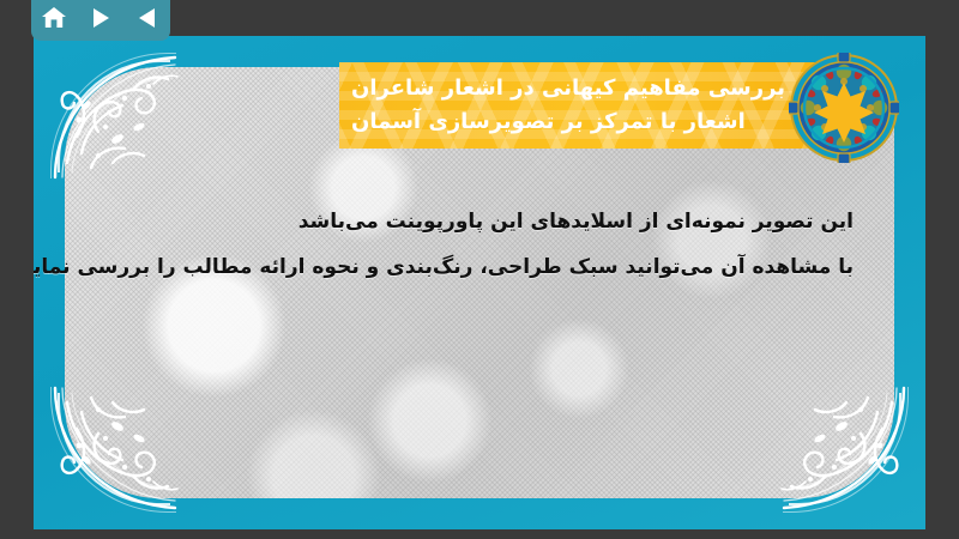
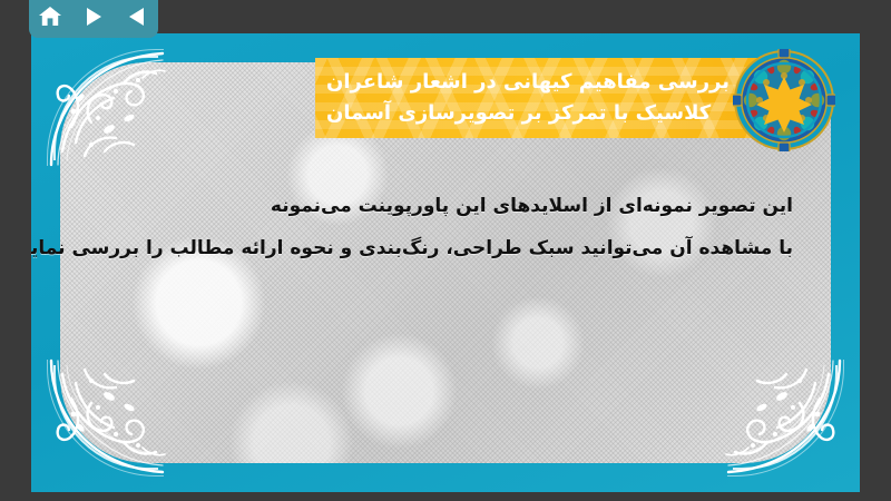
  بررسی مفاهیم کیهانی در اشعار شاعران
- اشعار با تمرکز بر تصویرسازی آسمان
+ کلاسیک با تمرکز بر تصویرسازی آسمان
- این تصویر نمونه‌ای از اسلایدهای این پاورپوینت می‌باشد
+ این تصویر نمونه‌ای از اسلایدهای این پاورپوینت می‌نمونه
  با مشاهده آن می‌توانید سبک طراحی، رنگ‌بندی و نحوه ارائه مطالب را بررسی نمای
